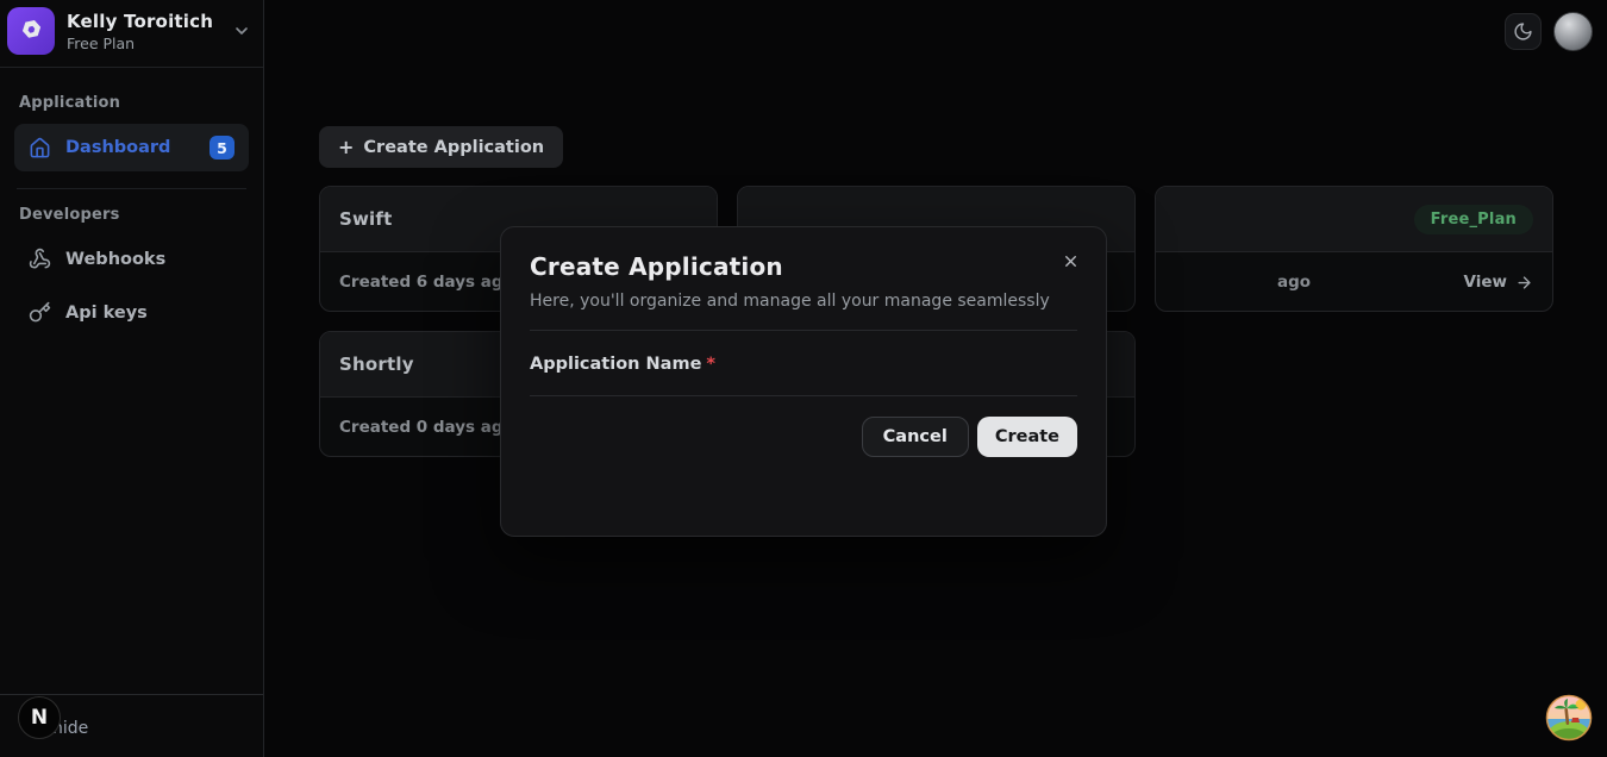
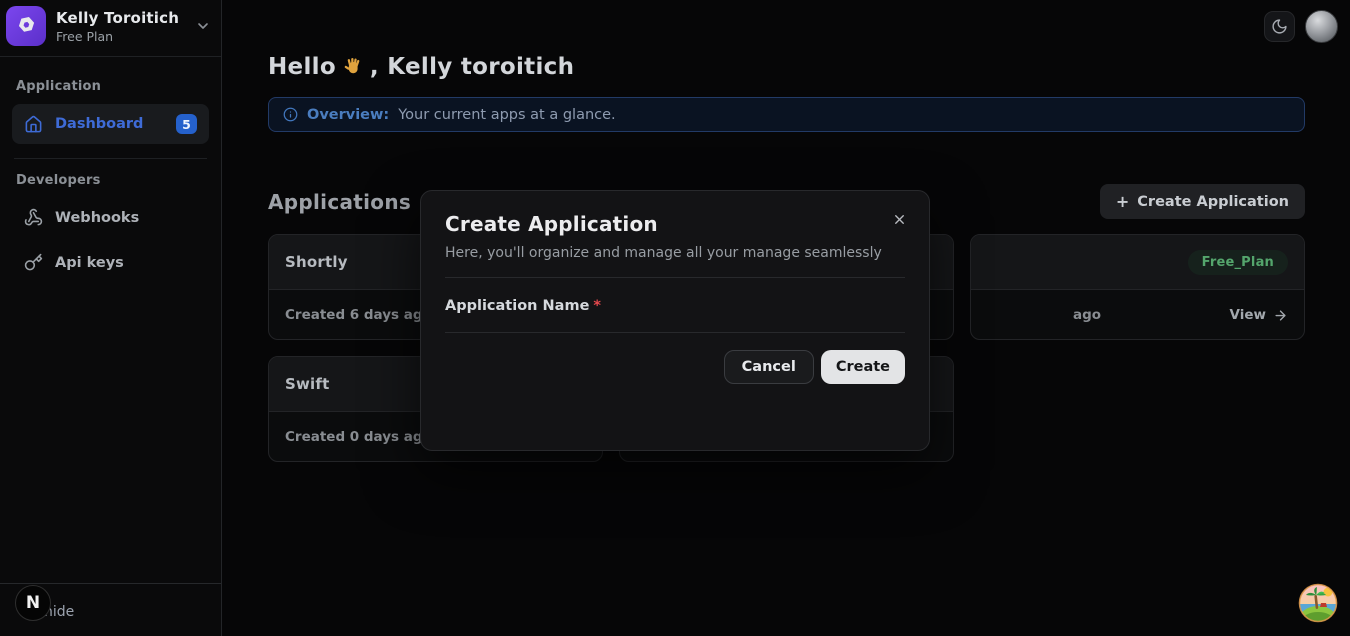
  Kelly Toroitich
  Free Plan
  Application
  Dashboard
  5
  Developers
  Webhooks
  Api keys
  ide
  N
+ Hello
+ , Kelly toroitich
+ Overview:
+ Your current apps at a glance.
+ Applications
  +
  Create Application
- Swift
+ Shortly
  Created 6 days ag
  Free_Plan
  ago
  View
- Shortly
+ Swift
  Created 0 days ag
  Create Application
  Here, you'll organize and manage all your manage seamlessly
  Application Name *
  Cancel
  Create
